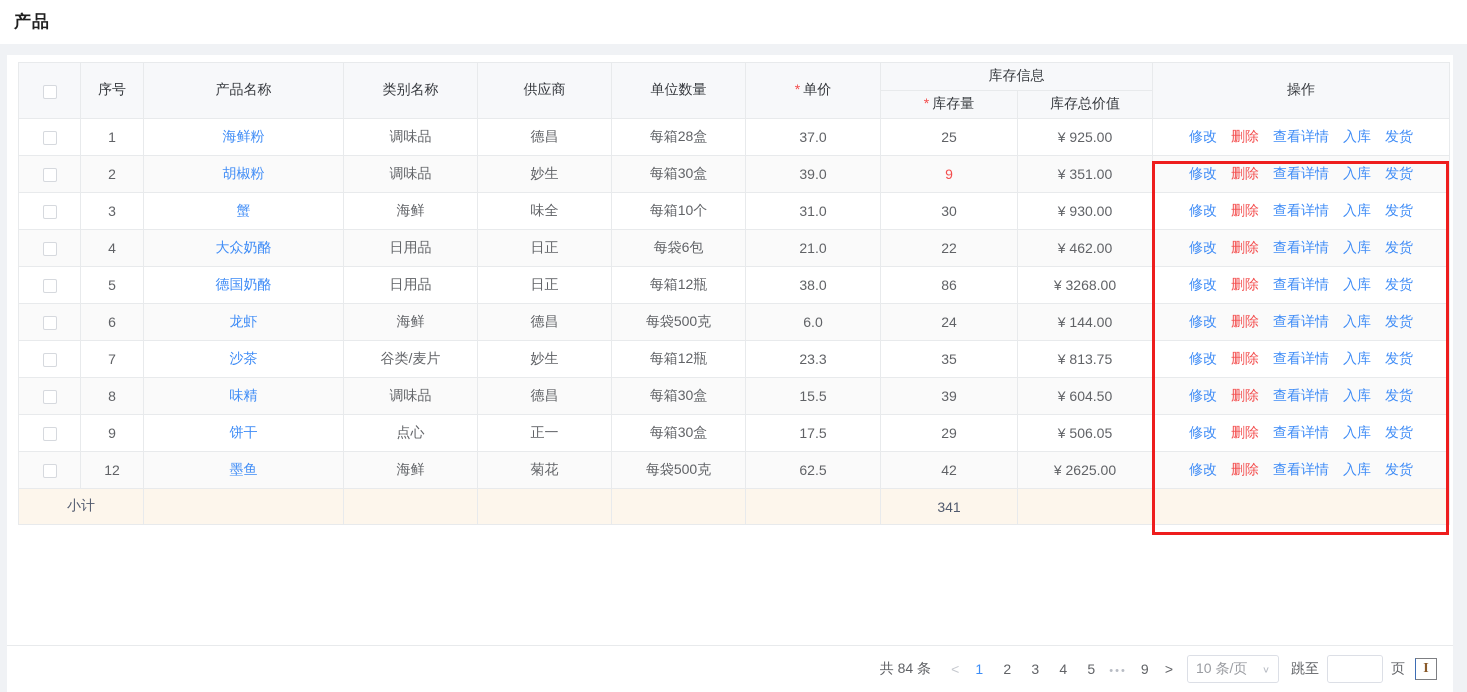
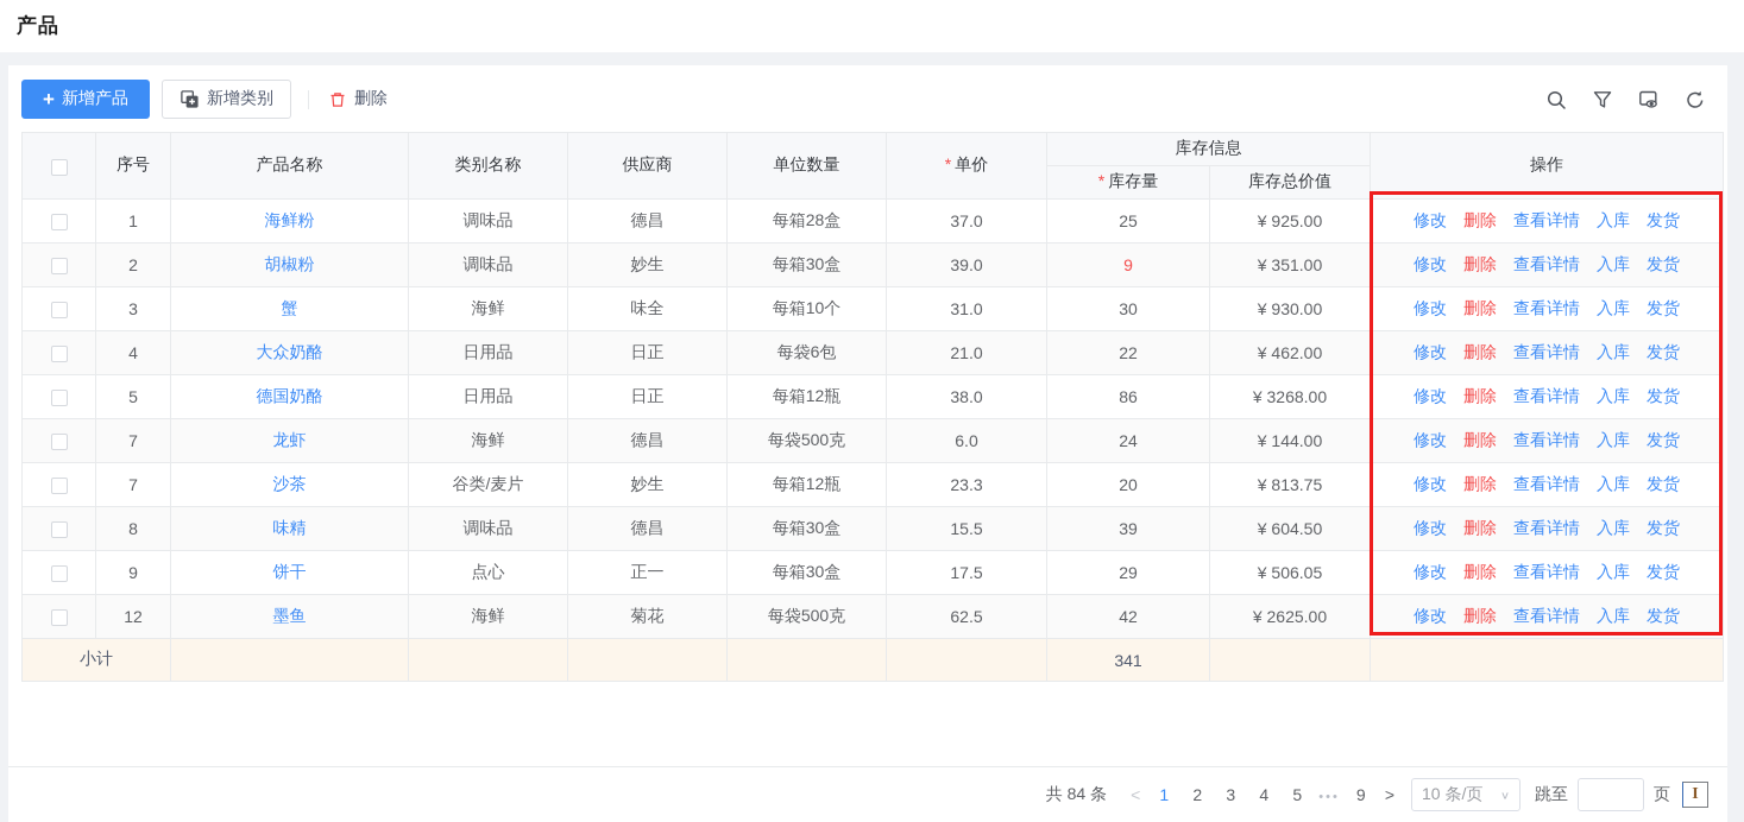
  产品
+ +
+ 新增产品
+ 新增类别
+ 删除
  	序号	产品名称	类别名称	供应商	单位数量	* 单价	库存信息	操作
  * 库存量	库存总价值
  	1	海鲜粉	调味品	德昌	每箱28盒	37.0	25	¥ 925.00	修改 删除 查看详情 入库 发货
  	2	胡椒粉	调味品	妙生	每箱30盒	39.0	9	¥ 351.00	修改 删除 查看详情 入库 发货
  	3	蟹	海鲜	味全	每箱10个	31.0	30	¥ 930.00	修改 删除 查看详情 入库 发货
  	4	大众奶酪	日用品	日正	每袋6包	21.0	22	¥ 462.00	修改 删除 查看详情 入库 发货
  	5	德国奶酪	日用品	日正	每箱12瓶	38.0	86	¥ 3268.00	修改 删除 查看详情 入库 发货
- 	6	龙虾	海鲜	德昌	每袋500克	6.0	24	¥ 144.00	修改 删除 查看详情 入库 发货
+ 	7	龙虾	海鲜	德昌	每袋500克	6.0	24	¥ 144.00	修改 删除 查看详情 入库 发货
- 	7	沙茶	谷类/麦片	妙生	每箱12瓶	23.3	35	¥ 813.75	修改 删除 查看详情 入库 发货
+ 	7	沙茶	谷类/麦片	妙生	每箱12瓶	23.3	20	¥ 813.75	修改 删除 查看详情 入库 发货
  	8	味精	调味品	德昌	每箱30盒	15.5	39	¥ 604.50	修改 删除 查看详情 入库 发货
  	9	饼干	点心	正一	每箱30盒	17.5	29	¥ 506.05	修改 删除 查看详情 入库 发货
  	12	墨鱼	海鲜	菊花	每袋500克	62.5	42	¥ 2625.00	修改 删除 查看详情 入库 发货
  小计						341
  共 84 条
  <
  1 2 3 4 5 ••• 9
  >
  10 条/页
  ∨
  跳至
  页
  I
